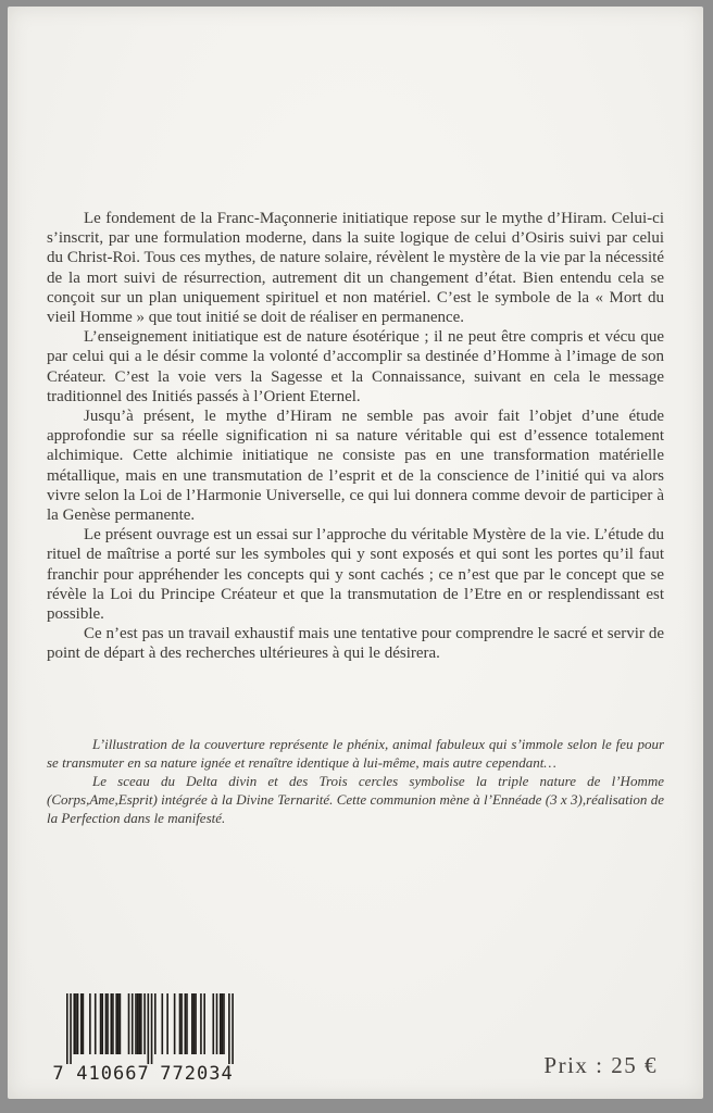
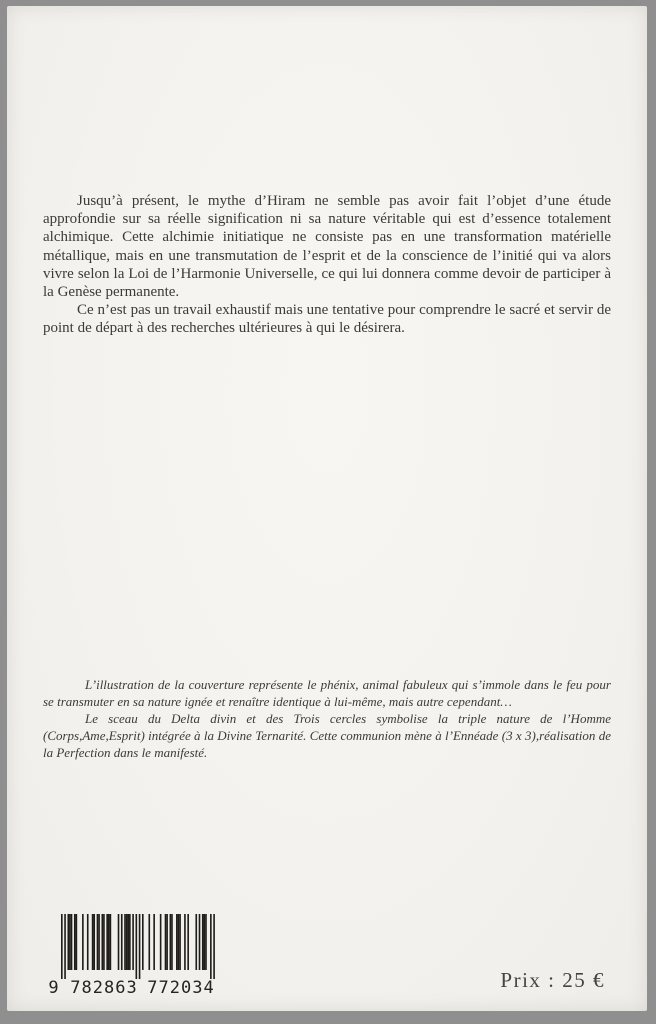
- Le fondement de la Franc-Maçonnerie initiatique repose sur le mythe d’Hiram. Celui-ci s’inscrit, par une formulation moderne, dans la suite logique de celui d’Osiris suivi par celui du Christ-Roi. Tous ces mythes, de nature solaire, révèlent le mystère de la vie par la nécessité de la mort suivi de résurrection, autrement dit un changement d’état. Bien entendu cela se conçoit sur un plan uniquement spirituel et non matériel. C’est le symbole de la « Mort du vieil Homme » que tout initié se doit de réaliser en permanence.
- L’enseignement initiatique est de nature ésotérique ; il ne peut être compris et vécu que par celui qui a le désir comme la volonté d’accomplir sa destinée d’Homme à l’image de son Créateur. C’est la voie vers la Sagesse et la Connaissance, suivant en cela le message traditionnel des Initiés passés à l’Orient Eternel.
  Jusqu’à présent, le mythe d’Hiram ne semble pas avoir fait l’objet d’une étude approfondie sur sa réelle signification ni sa nature véritable qui est d’essence totalement alchimique. Cette alchimie initiatique ne consiste pas en une transformation matérielle métallique, mais en une transmutation de l’esprit et de la conscience de l’initié qui va alors vivre selon la Loi de l’Harmonie Universelle, ce qui lui donnera comme devoir de participer à la Genèse permanente.
- Le présent ouvrage est un essai sur l’approche du véritable Mystère de la vie. L’étude du rituel de maîtrise a porté sur les symboles qui y sont exposés et qui sont les portes qu’il faut franchir pour appréhender les concepts qui y sont cachés ; ce n’est que par le concept que se révèle la Loi du Principe Créateur et que la transmutation de l’Etre en or resplendissant est possible.
  Ce n’est pas un travail exhaustif mais une tentative pour comprendre le sacré et servir de point de départ à des recherches ultérieures à qui le désirera.
- L’illustration de la couverture représente le phénix, animal fabuleux qui s’immole selon le feu pour se transmuter en sa nature ignée et renaître identique à lui-même, mais autre cependant…
+ L’illustration de la couverture représente le phénix, animal fabuleux qui s’immole dans le feu pour se transmuter en sa nature ignée et renaître identique à lui-même, mais autre cependant…
  Le sceau du Delta divin et des Trois cercles symbolise la triple nature de l’Homme (Corps,Ame,Esprit) intégrée à la Divine Ternarité. Cette communion mène à l’Ennéade (3 x 3),réalisation de la Perfection dans le manifesté.
- 7
+ 9
- 410667
+ 782863
  772034
  Prix : 25 €
